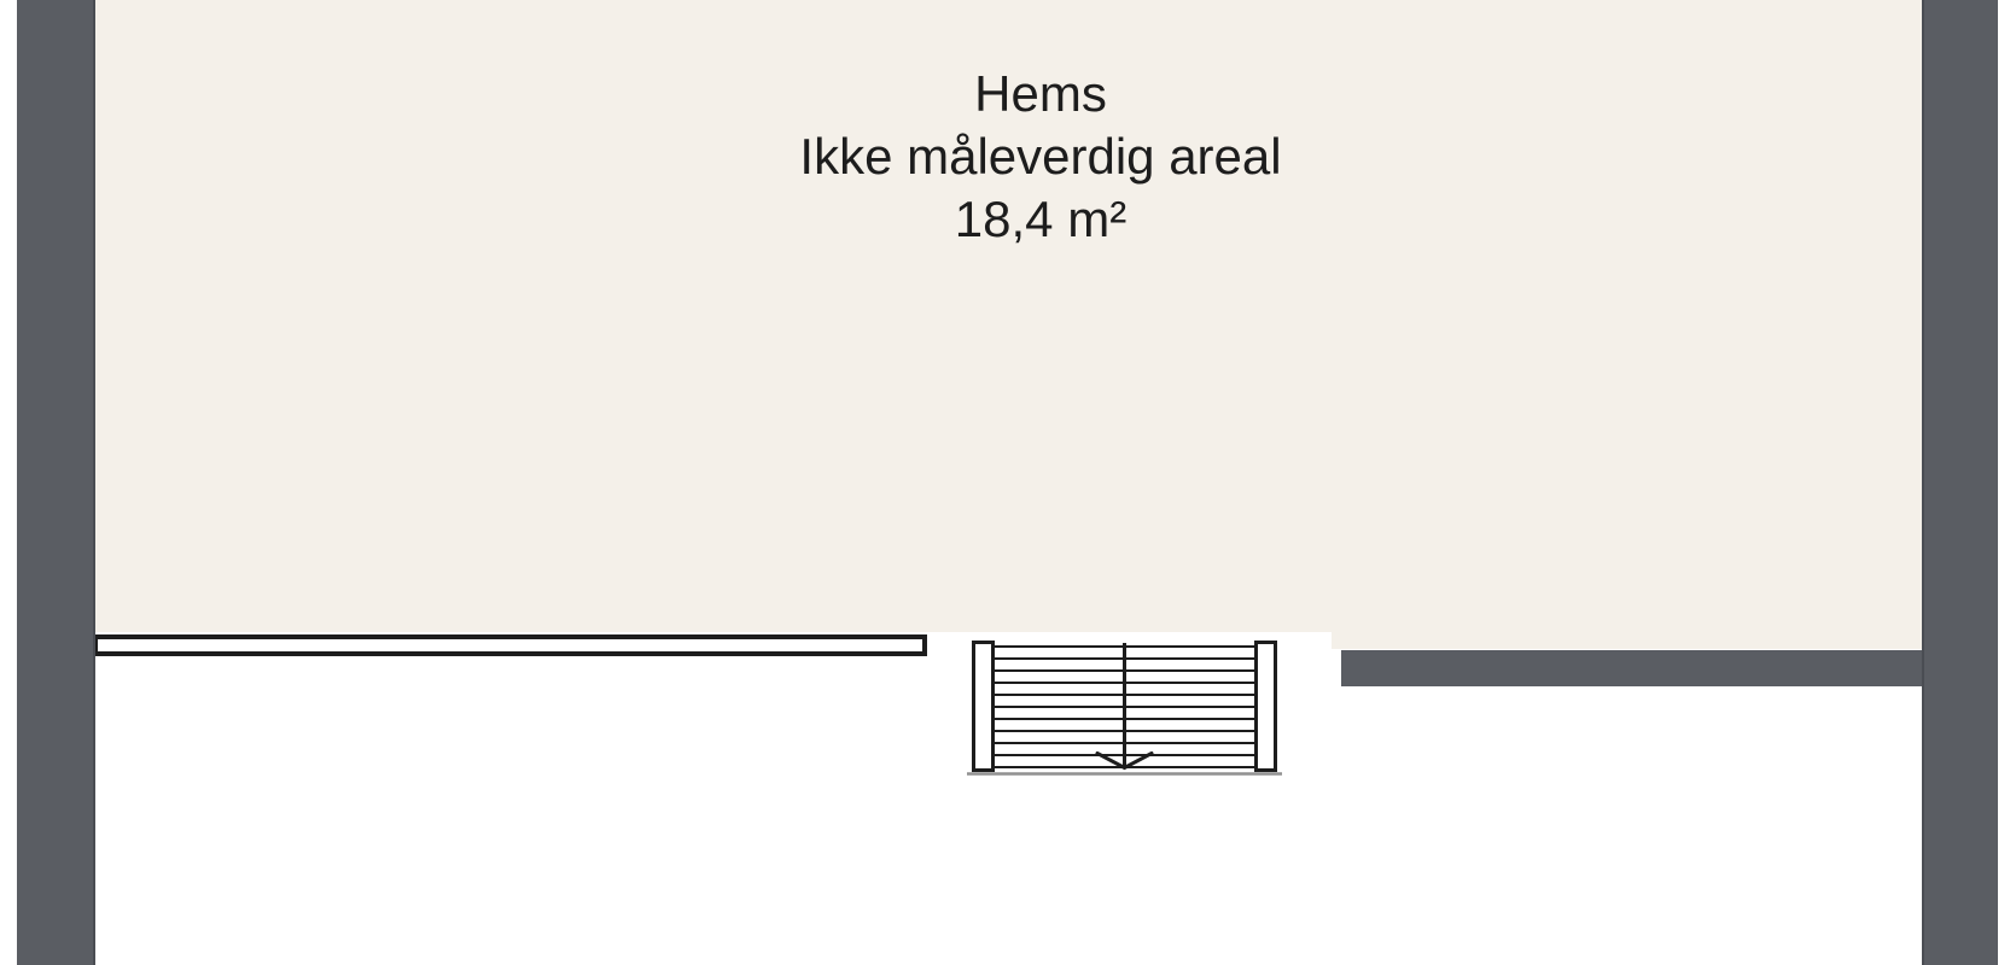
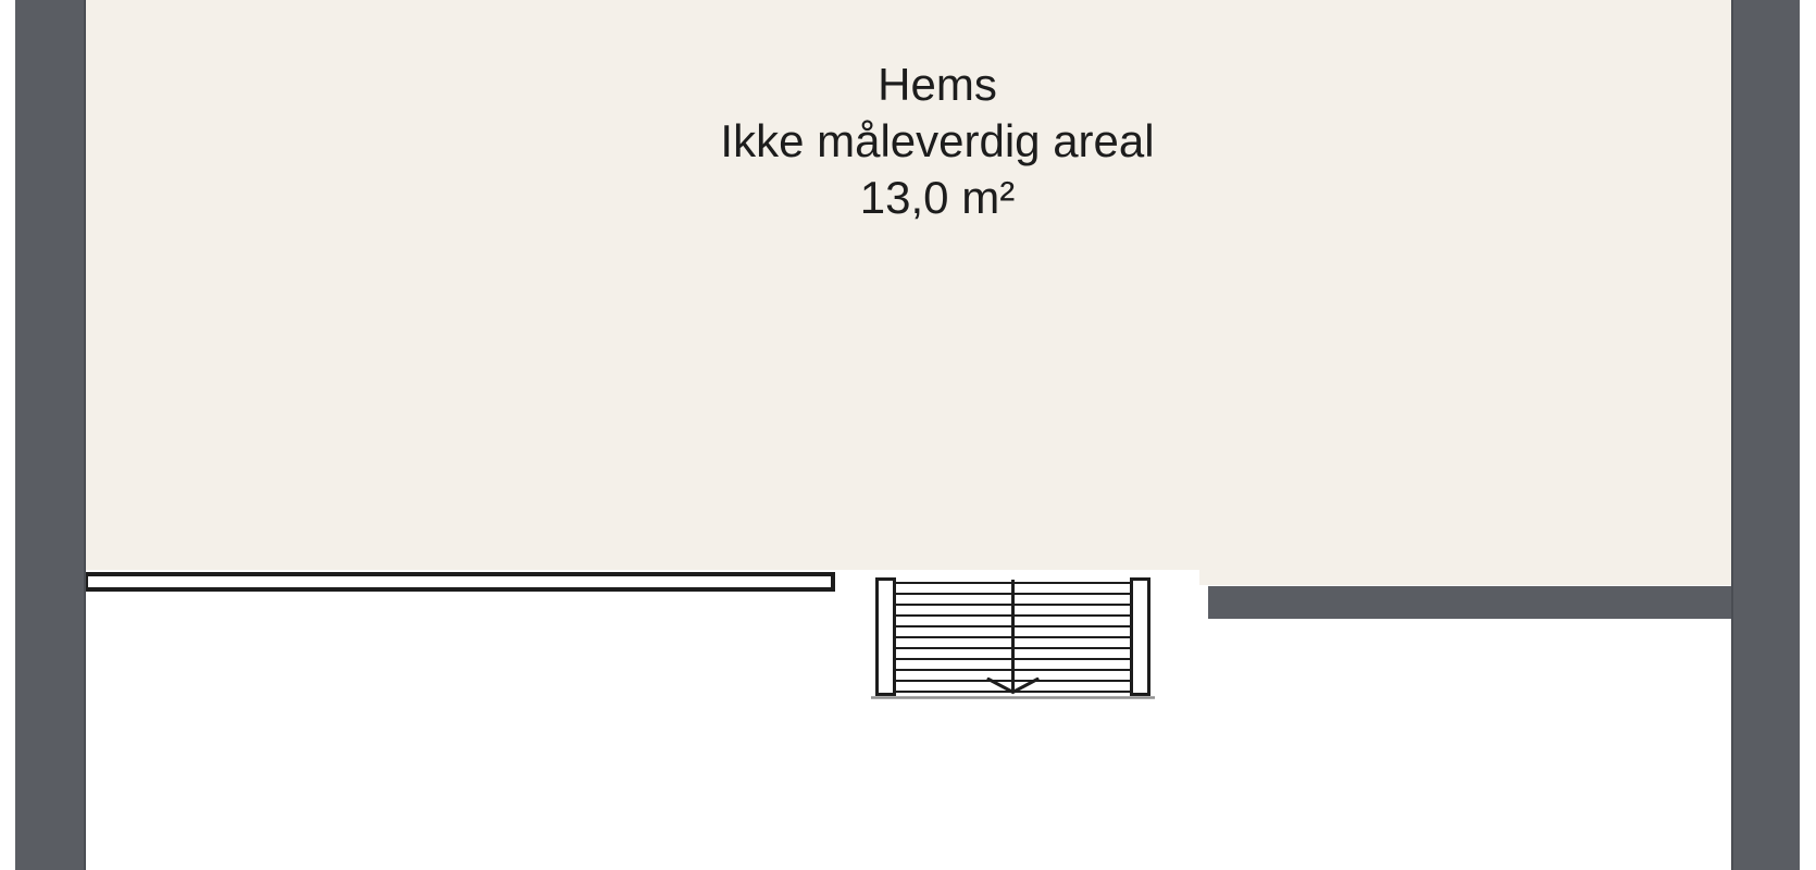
  Hems
  Ikke måleverdig areal
- 18,4 m²
+ 13,0 m²
